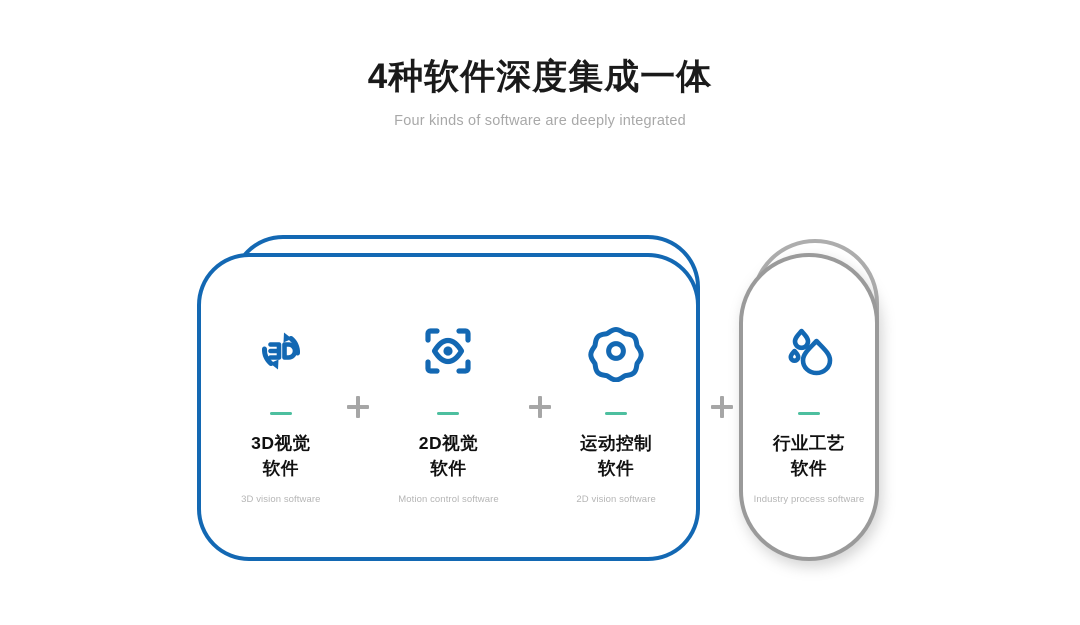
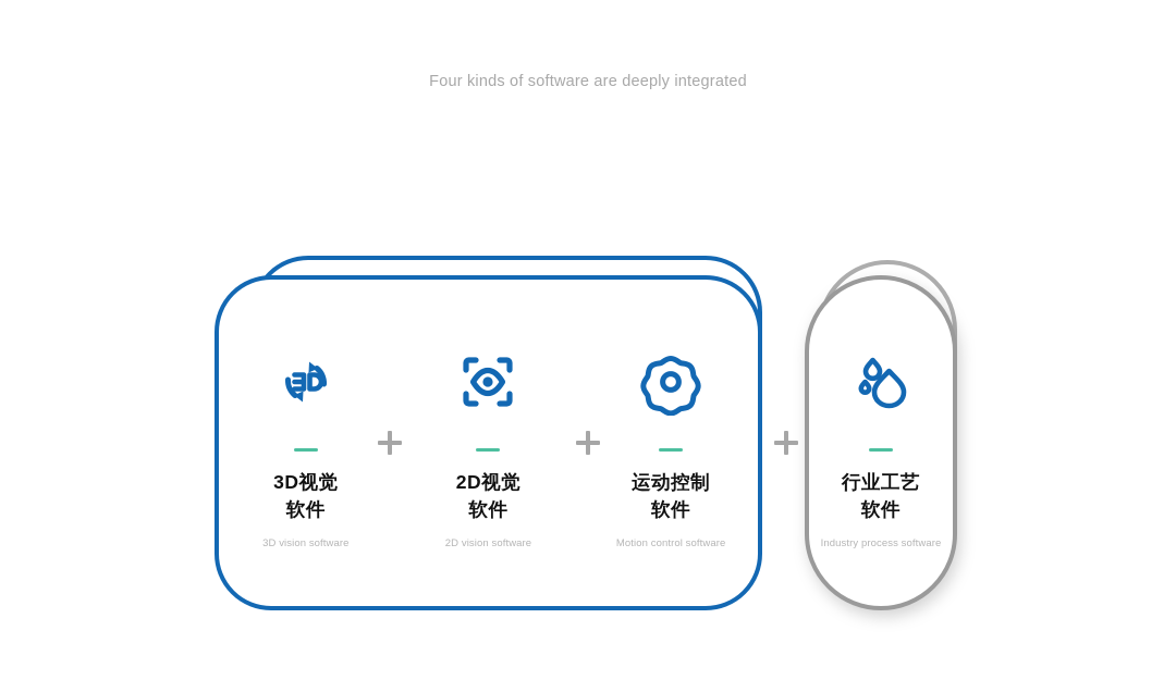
- 4种软件深度集成一体
  Four kinds of software are deeply integrated
  3D视觉
  软件
  3D vision software
  2D视觉
  软件
- Motion control software
+ 2D vision software
  运动控制
  软件
- 2D vision software
+ Motion control software
  行业工艺
  软件
  Industry process software
